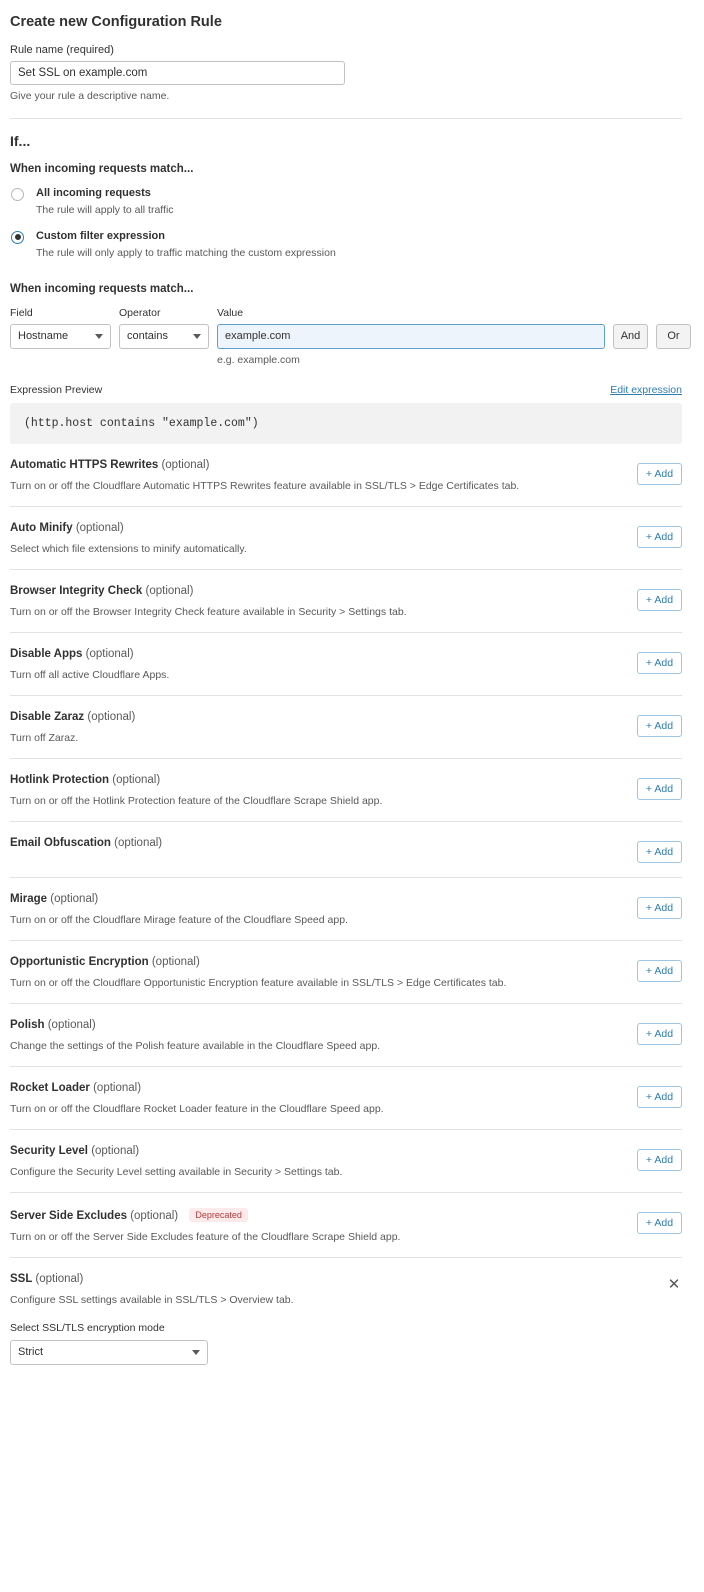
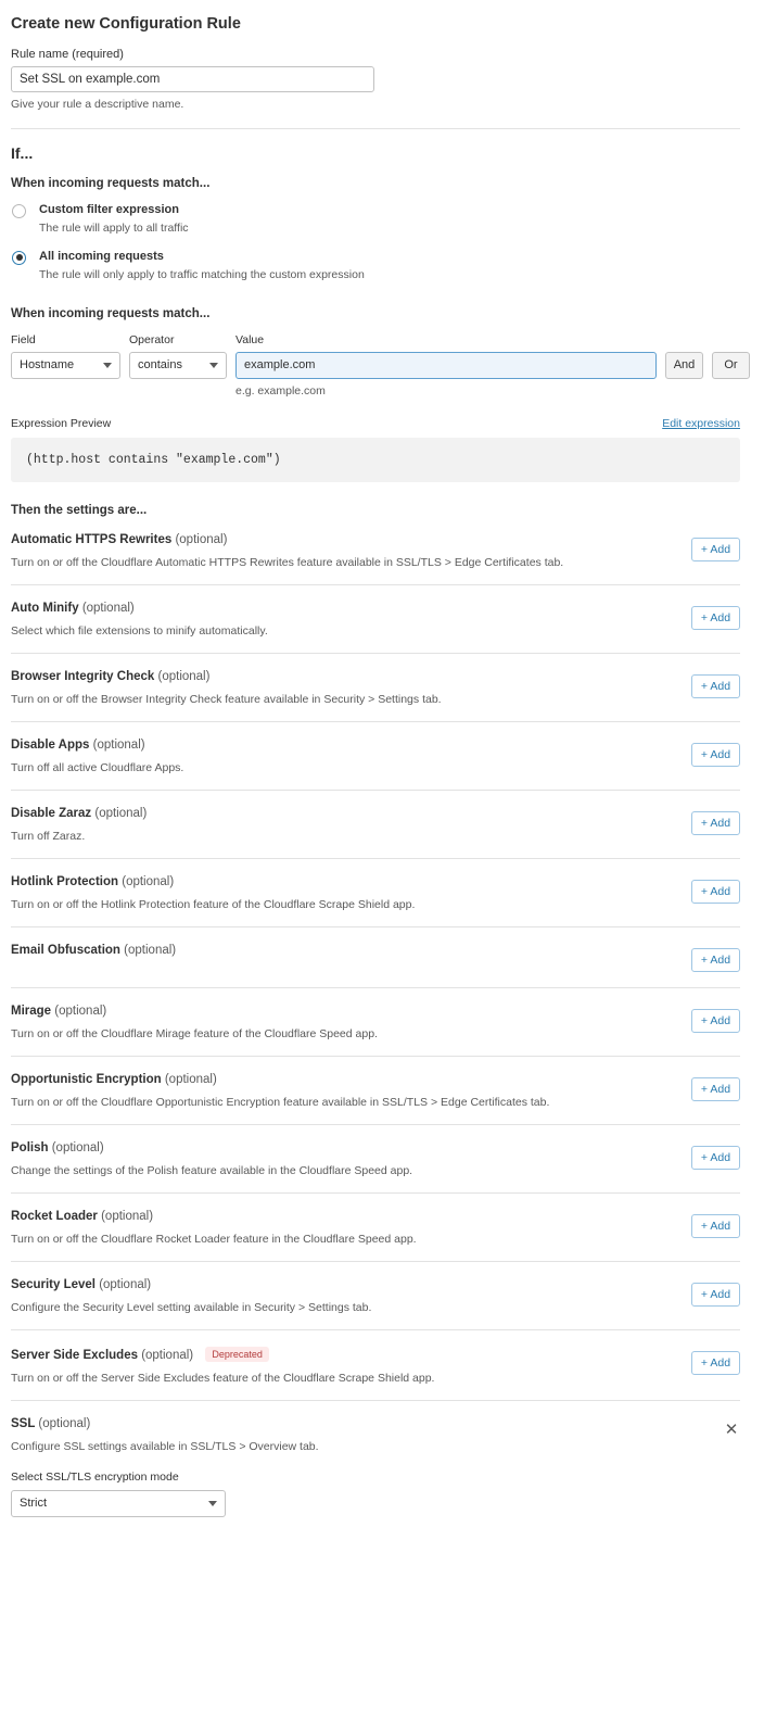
  Create new Configuration Rule
  Rule name (required)
  Set SSL on example.com
  Give your rule a descriptive name.
  If...
  When incoming requests match...
- All incoming requests
+ Custom filter expression
  The rule will apply to all traffic
- Custom filter expression
+ All incoming requests
  The rule will only apply to traffic matching the custom expression
  When incoming requests match...
  Field
  Hostname
  Operator
  contains
  Value
  example.com
  e.g. example.com
  And
  Or
  Expression Preview
  Edit expression
  (http.host contains "example.com")
+ Then the settings are...
  Automatic HTTPS Rewrites (optional)
  Turn on or off the Cloudflare Automatic HTTPS Rewrites feature available in SSL/TLS > Edge Certificates tab.
  + Add
  Auto Minify (optional)
  Select which file extensions to minify automatically.
  + Add
  Browser Integrity Check (optional)
  Turn on or off the Browser Integrity Check feature available in Security > Settings tab.
  + Add
  Disable Apps (optional)
  Turn off all active Cloudflare Apps.
  + Add
  Disable Zaraz (optional)
  Turn off Zaraz.
  + Add
  Hotlink Protection (optional)
  Turn on or off the Hotlink Protection feature of the Cloudflare Scrape Shield app.
  + Add
  Email Obfuscation (optional)
  + Add
  Mirage (optional)
  Turn on or off the Cloudflare Mirage feature of the Cloudflare Speed app.
  + Add
  Opportunistic Encryption (optional)
  Turn on or off the Cloudflare Opportunistic Encryption feature available in SSL/TLS > Edge Certificates tab.
  + Add
  Polish (optional)
  Change the settings of the Polish feature available in the Cloudflare Speed app.
  + Add
  Rocket Loader (optional)
  Turn on or off the Cloudflare Rocket Loader feature in the Cloudflare Speed app.
  + Add
  Security Level (optional)
  Configure the Security Level setting available in Security > Settings tab.
  + Add
  Server Side Excludes (optional) Deprecated
  Turn on or off the Server Side Excludes feature of the Cloudflare Scrape Shield app.
  + Add
  SSL (optional)
  Configure SSL settings available in SSL/TLS > Overview tab.
  Select SSL/TLS encryption mode
  Strict
  ✕
